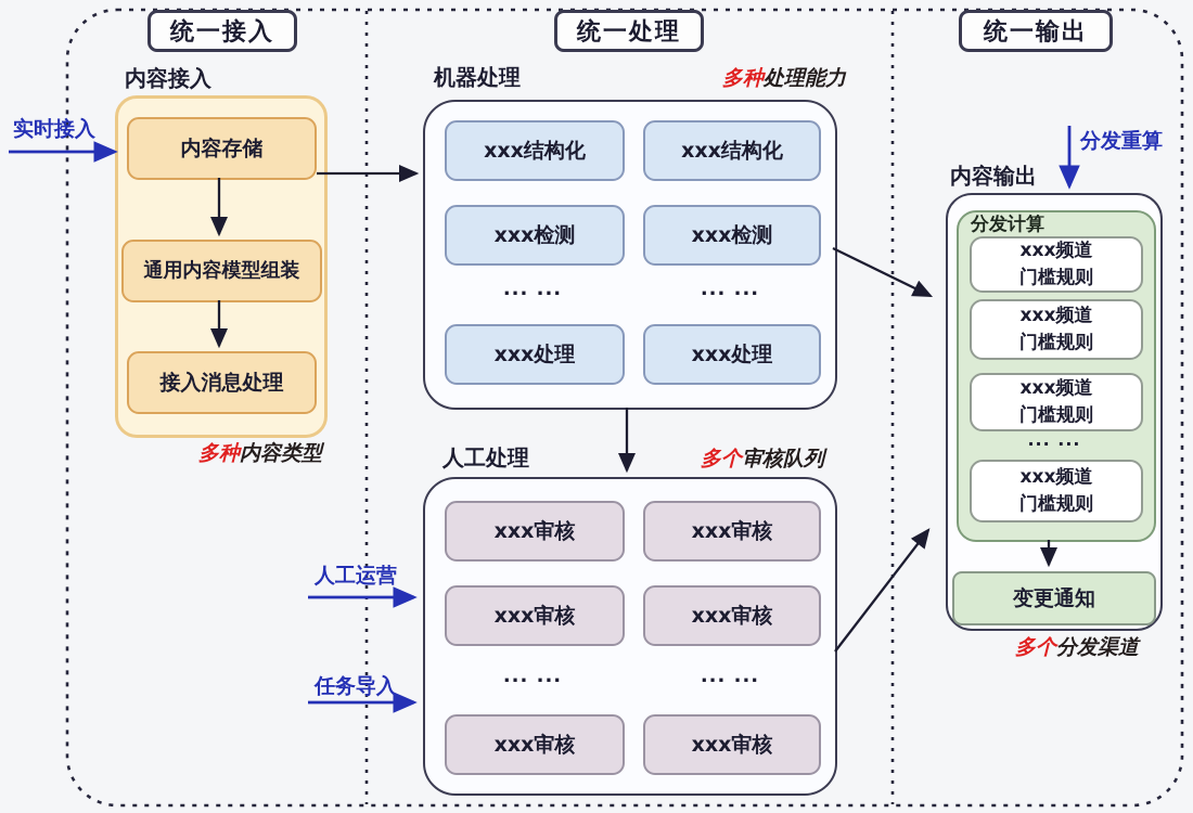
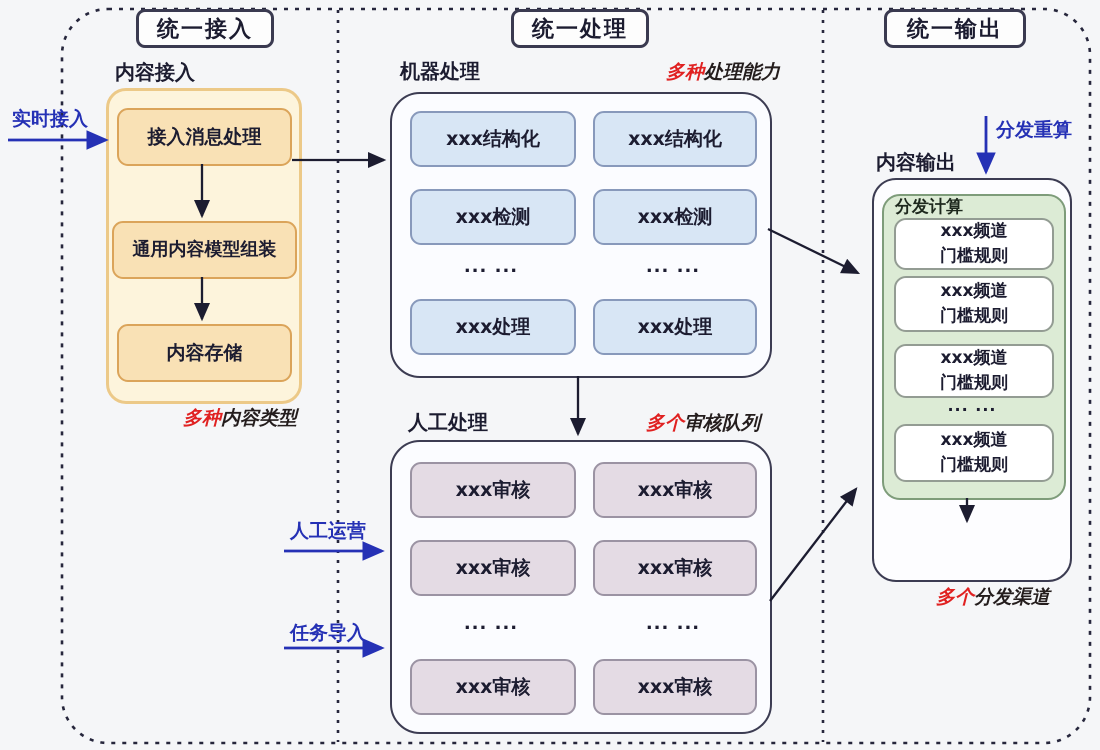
  统一接入
  统一处理
  统一输出
  内容接入
- 内容存储
+ 接入消息处理
  通用内容模型组装
- 接入消息处理
+ 内容存储
  多种内容类型
  实时接入
  机器处理
  多种处理能力
  xxx结构化
  xxx结构化
  xxx检测
  xxx检测
  ... ...
  ... ...
  xxx处理
  xxx处理
  人工处理
  多个审核队列
  xxx审核
  xxx审核
  xxx审核
  xxx审核
  ... ...
  ... ...
  xxx审核
  xxx审核
  人工运营
  任务导入
  分发重算
  内容输出
  分发计算
  xxx频道
  门槛规则
  xxx频道
  门槛规则
  xxx频道
  门槛规则
  ... ...
  xxx频道
  门槛规则
- 变更通知
  多个分发渠道
